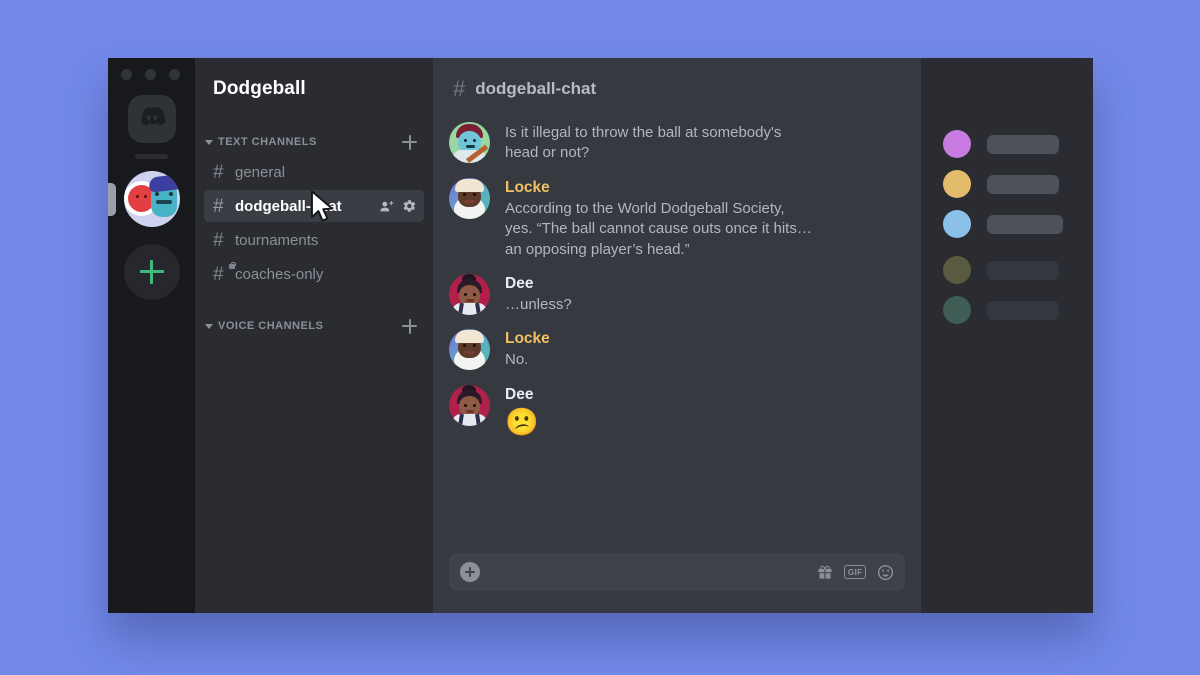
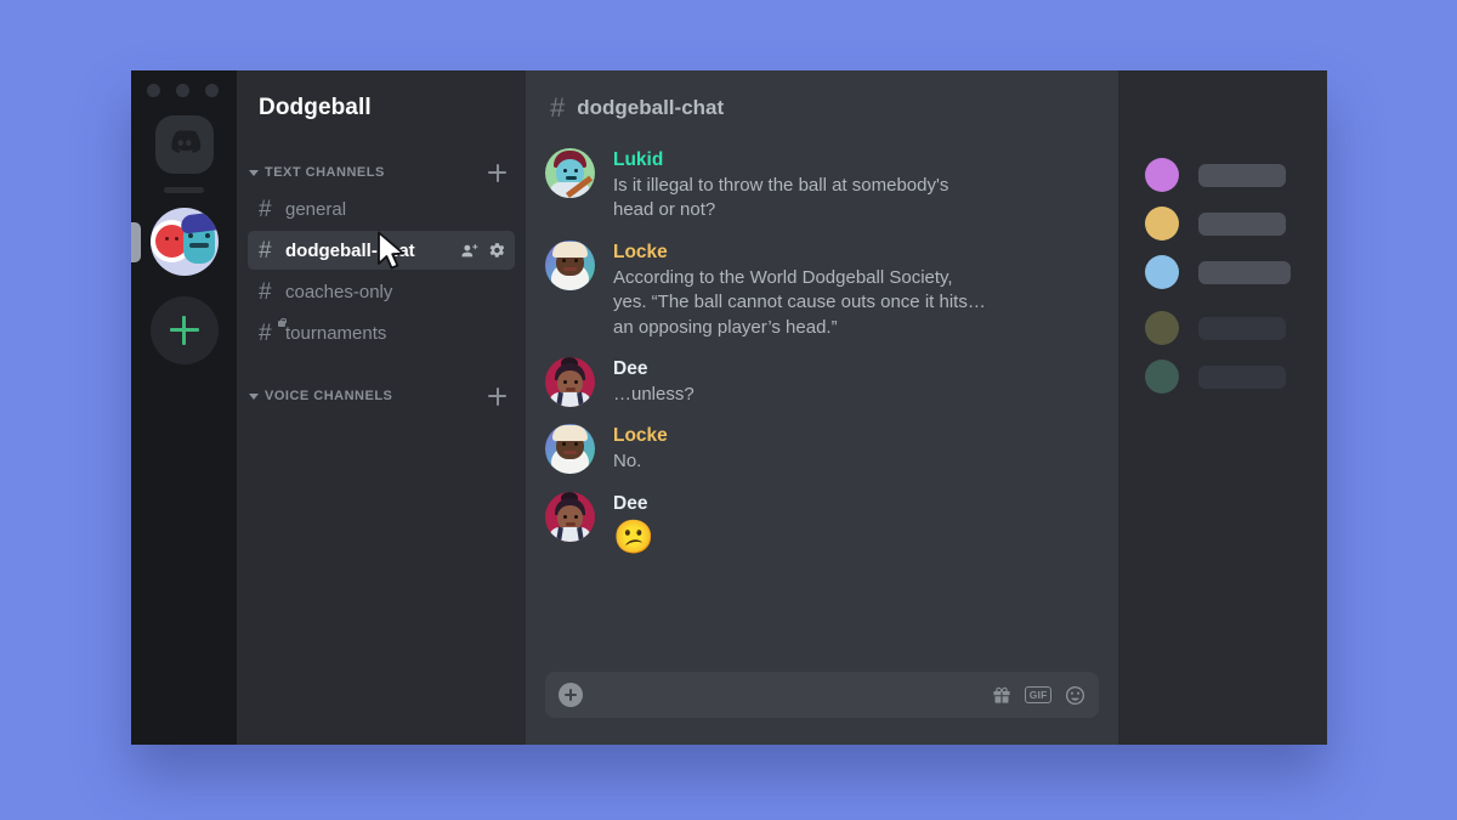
  Dodgeball
  TEXT CHANNELS
  #
  general
  #
  dodgeball-at
  #
- tournaments
+ coaches-only
  #
- coaches-only
+ tournaments
  VOICE CHANNELS
  #
  dodgeball-chat
+ Lukid
  Is it illegal to throw the ball at somebody's
  head or not?
  Locke
  According to the World Dodgeball Society,
  yes. “The ball cannot cause outs once it hits…
  an opposing player’s head.”
  Dee
  …unless?
  Locke
  No.
  Dee
  😕
  GIF
